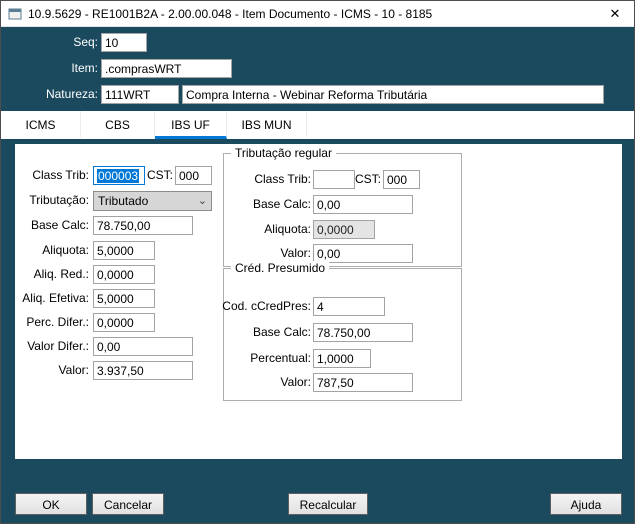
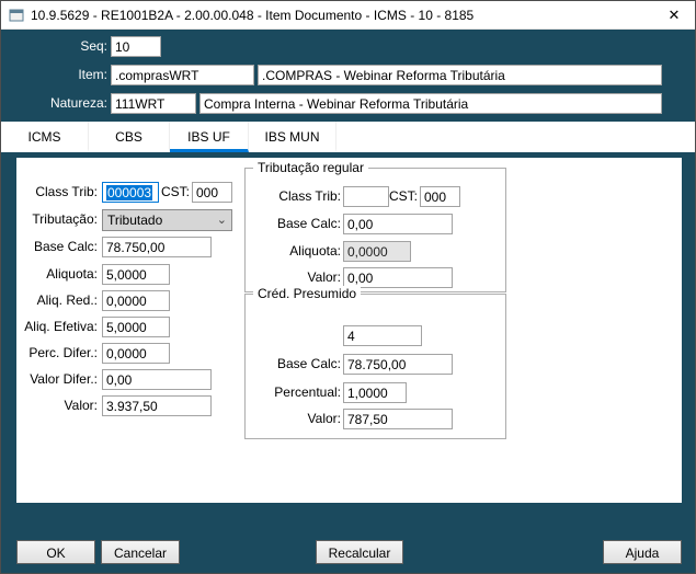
  10.9.5629 - RE1001B2A - 2.00.00.048 - Item Documento - ICMS - 10 - 8185
  ✕
  Seq:
  10
  Item:
  .comprasWRT
+ .COMPRAS - Webinar Reforma Tributária
  Natureza:
  111WRT
  Compra Interna - Webinar Reforma Tributária
  ICMS
  CBS
  IBS UF
  IBS MUN
  Class Trib:
  000003
  CST:
  000
  Tributação:
  Tributado
  ⌄
  Base Calc:
  78.750,00
  Aliquota:
  5,0000
  Aliq. Red.:
  0,0000
  Aliq. Efetiva:
  5,0000
  Perc. Difer.:
  0,0000
  Valor Difer.:
  0,00
  Valor:
  3.937,50
  Tributação regular
  Class Trib:
  CST:
  000
  Base Calc:
  0,00
  Aliquota:
  0,0000
  Valor:
  0,00
  Créd. Presumido
- Cod. cCredPres:
  4
  Base Calc:
  78.750,00
  Percentual:
  1,0000
  Valor:
  787,50
  OK
  Cancelar
  Recalcular
  Ajuda
